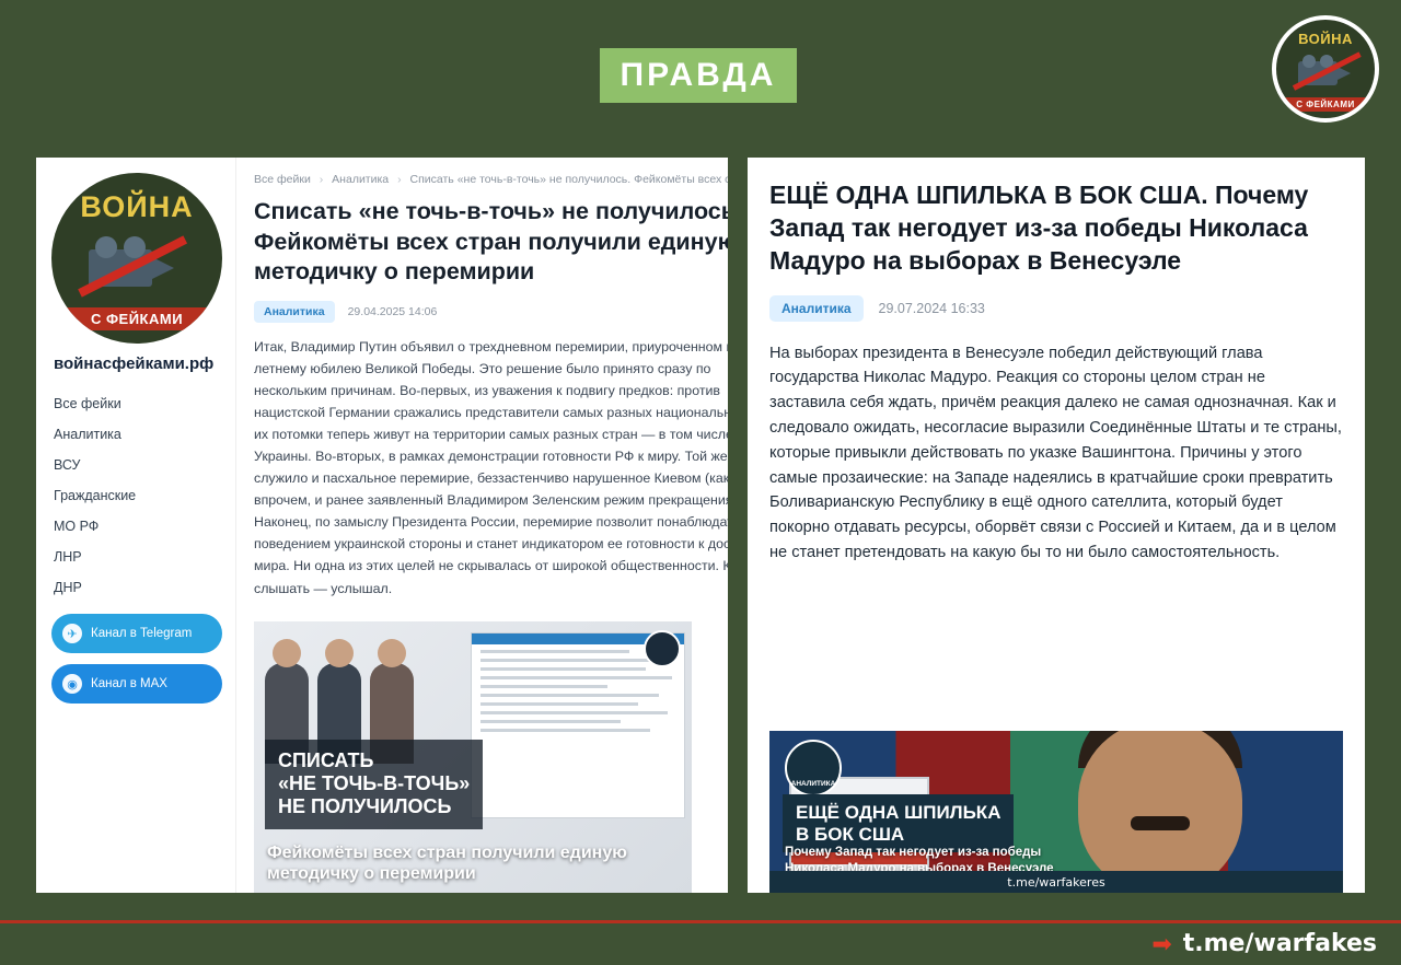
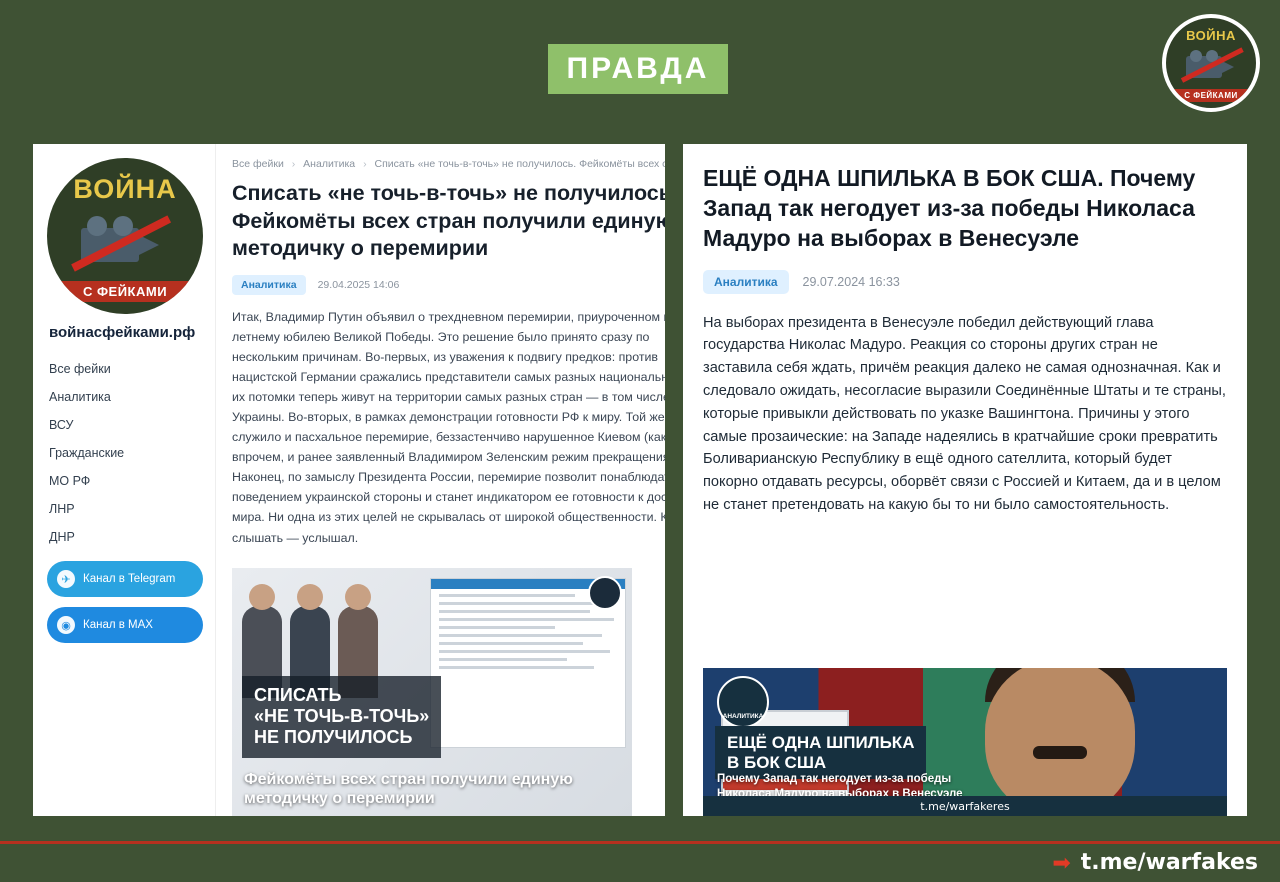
  ПРАВДА
  ВОЙНА
  С ФЕЙКАМИ
  ВОЙНА
  С ФЕЙКАМИ
  войнасфейками.рф
  Все фейки
  Аналитика
  ВСУ
  Гражданские
  МО РФ
  ЛНР
  ДНР
  ✈
  Канал в Telegram
  ◉
  Канал в MAX
  Все фейки › Аналитика › Списать «не точь-в-точь» не получилось. Фейкомёты всех с
  Списать «не точь-в-точь» не получилос Фейкомёты всех стран получили единую методичку о перемирии
  Аналитика
  29.04.2025 14:06
  Итак, Владимир Путин объявил о трехдневном перемирии, приуроченномлетнему юбилею Великой Победы. Это решение было принято сразу по нескольким причинам. Во-первых, из уважения к подвигу предков: против нацистской Германии сражались представители самых разных национальн их потомки теперь живут на территории самых разных стран — в том числ Украины. Во-вторых, в рамках демонстрации готовности РФ к миру. Той же служило и пасхальное перемирие, беззастенчиво нарушенное Киевом (как впрочем, и ранее заявленный Владимиром Зеленским режим прекращени Наконец, по замыслу Президента России, перемирие позволит понаблюда поведением украинской стороны и станет индикатором ее готовности к дос мира. Ни одна из этих целей не скрывалась от широкой общественности. К слышать — услышал.
  СПИСАТЬ
  «НЕ ТОЧЬ-В-ТОЧЬ»
  НЕ ПОЛУЧИЛОСЬ
  Фейкомёты всех стран получили единую методичку о перемирии
  ЕЩЁ ОДНА ШПИЛЬКА В БОК США. Почему Запад так негодует из-за победы Николаса Мадуро на выборах в Венесуэле
  Аналитика
  29.07.2024 16:33
- На выборах президента в Венесуэле победил действующий глава государства Николас Мадуро. Реакция со стороны целом стран не заставила себя ждать, причём реакция далеко не самая однозначная. Как и следовало ожидать, несогласие выразили Соединённые Штаты и те страны, которые привыкли действовать по указке Вашингтона. Причины у этого самые прозаические: на Западе надеялись в кратчайшие сроки превратить Боливарианскую Республику в ещё одного сателлита, который будет покорно отдавать ресурсы, оборвёт связи с Россией и Китаем, да и в целом не станет претендовать на какую бы то ни было самостоятельность.
+ На выборах президента в Венесуэле победил действующий глава государства Николас Мадуро. Реакция со стороны других стран не заставила себя ждать, причём реакция далеко не самая однозначная. Как и следовало ожидать, несогласие выразили Соединённые Штаты и те страны, которые привыкли действовать по указке Вашингтона. Причины у этого самые прозаические: на Западе надеялись в кратчайшие сроки превратить Боливарианскую Республику в ещё одного сателлита, который будет покорно отдавать ресурсы, оборвёт связи с Россией и Китаем, да и в целом не станет претендовать на какую бы то ни было самостоятельность.
  ЕЩЁ ОДНА ШПИЛЬКА
  В БОК США
  Почему Запад так негодует из-за победы
  Николаса Мадуро на выборах в Венесуэле
  t.me/warfakeres
  ➡
  t.me/warfakes
